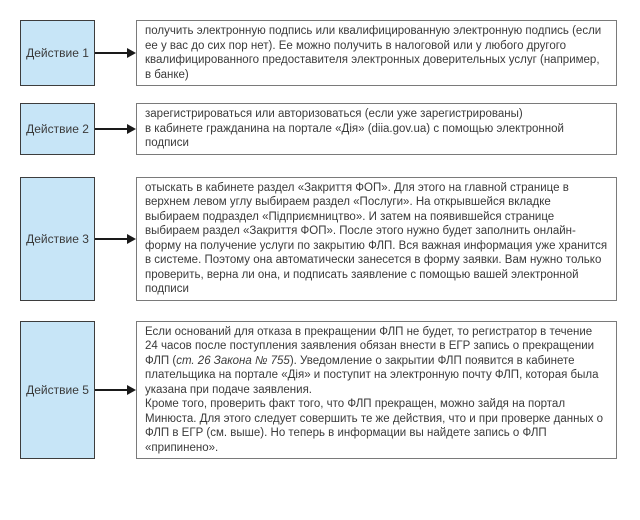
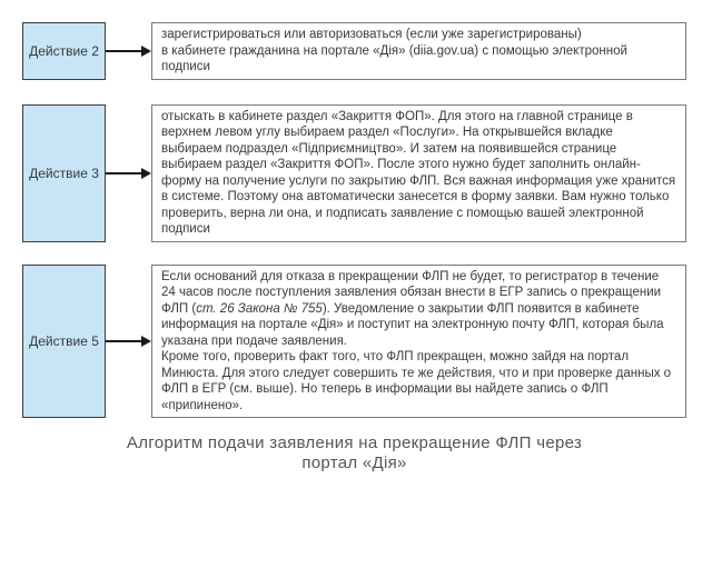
- Действие 1
- получить электронную подпись или квалифицированную электронную подпись (если ее у вас до сих пор нет). Ее можно получить в налоговой или у любого другого квалифицированного предоставителя электронных доверительных услуг (например, в банке)
  Действие 2
  зарегистрироваться или авторизоваться (если уже зарегистрированы)
  в кабинете гражданина на портале «Дія» (diia.gov.ua) с помощью электронной подписи
  Действие 3
  отыскать в кабинете раздел «Закриття ФОП». Для этого на главной странице в верхнем левом углу выбираем раздел «Послуги». На открывшейся вкладке выбираем подраздел «Підприємництво». И затем на появившейся странице выбираем раздел «Закриття ФОП». После этого нужно будет заполнить онлайн-форму на получение услуги по закрытию ФЛП. Вся важная информация уже хранится в системе. Поэтому она автоматически занесется в форму заявки. Вам нужно только проверить, верна ли она, и подписать заявление с помощью вашей электронной подписи
  Действие 5
- Если оснований для отказа в прекращении ФЛП не будет, то регистратор в течение 24 часов после поступления заявления обязан внести в ЕГР запись о прекращении ФЛП (ст. 26 Закона № 755). Уведомление о закрытии ФЛП появится в кабинете плательщика на портале «Дія» и поступит на электронную почту ФЛП, которая была указана при подаче заявления.
+ Если оснований для отказа в прекращении ФЛП не будет, то регистратор в течение 24 часов после поступления заявления обязан внести в ЕГР запись о прекращении ФЛП (ст. 26 Закона № 755). Уведомление о закрытии ФЛП появится в кабинете информация на портале «Дія» и поступит на электронную почту ФЛП, которая была указана при подаче заявления.
  Кроме того, проверить факт того, что ФЛП прекращен, можно зайдя на портал Минюста. Для этого следует совершить те же действия, что и при проверке данных о ФЛП в ЕГР (см. выше). Но теперь в информации вы найдете запись о ФЛП «припинено».
+ Алгоритм подачи заявления на прекращение ФЛП через
+ портал «Дія»
